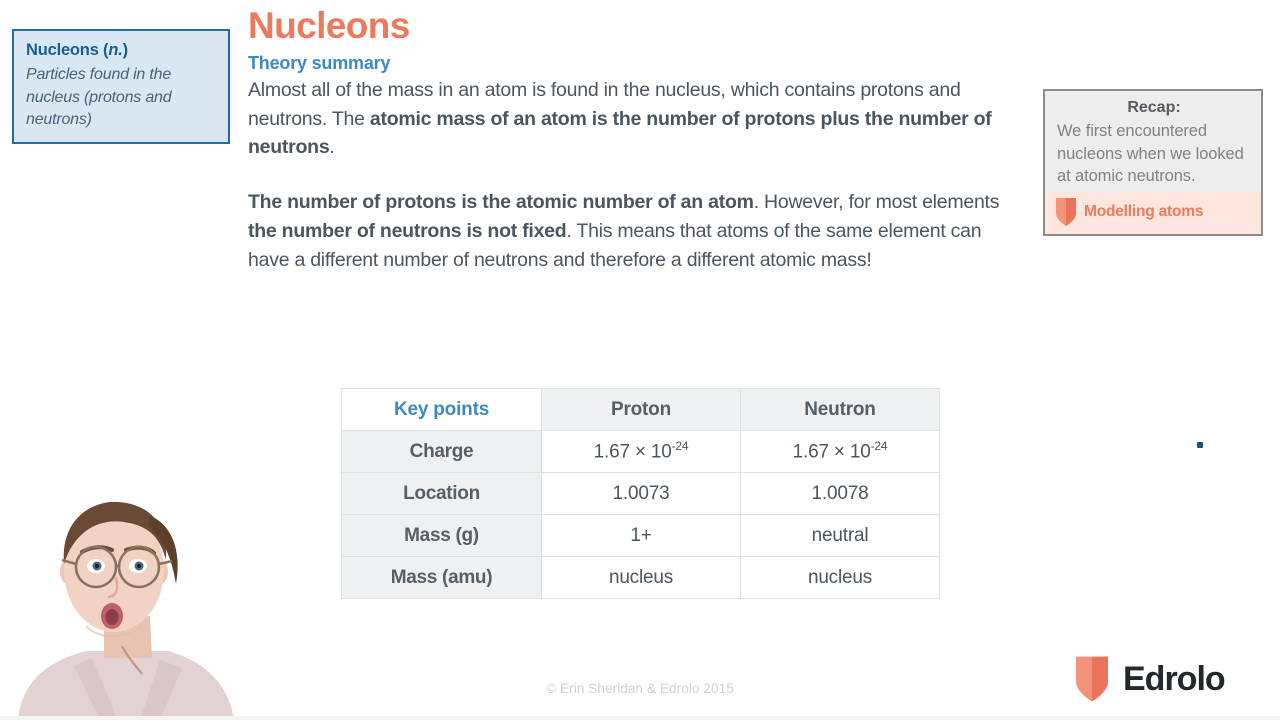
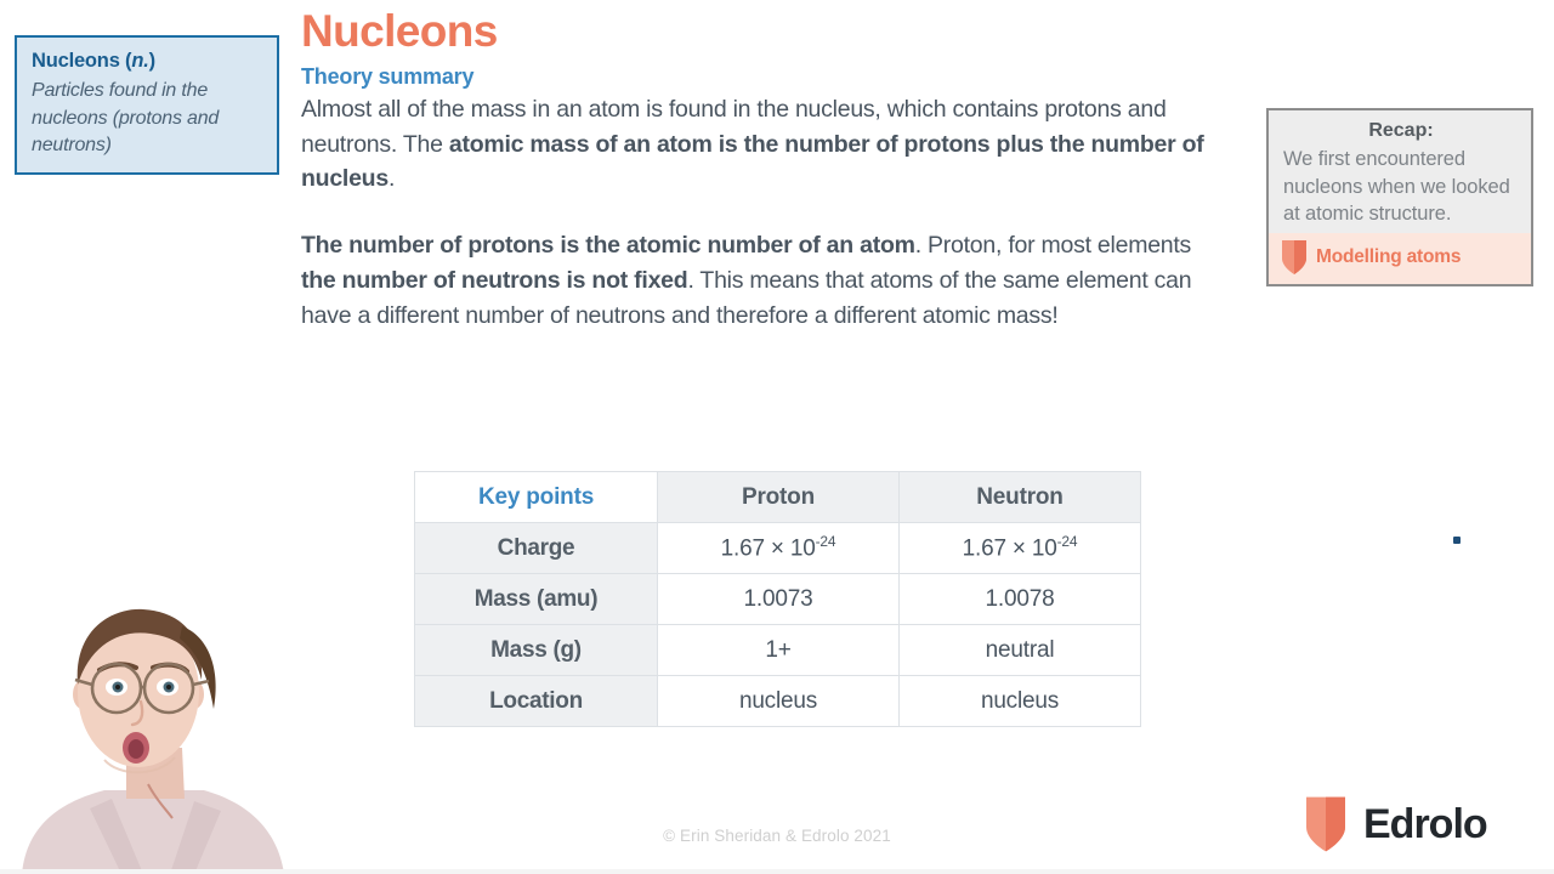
  Nucleons (n.)
- Particles found in the nucleus (protons and neutrons)
+ Particles found in the nucleons (protons and neutrons)
  Nucleons
  Theory summary
- Almost all of the mass in an atom is found in the nucleus, which contains protons and neutrons. The atomic mass of an atom is the number of protons plus the number of neutrons.
+ Almost all of the mass in an atom is found in the nucleus, which contains protons and neutrons. The atomic mass of an atom is the number of protons plus the number of nucleus.
- The number of protons is the atomic number of an atom. However, for most elements the number of neutrons is not fixed. This means that atoms of the same element can have a different number of neutrons and therefore a different atomic mass!
+ The number of protons is the atomic number of an atom. Proton, for most elements the number of neutrons is not fixed. This means that atoms of the same element can have a different number of neutrons and therefore a different atomic mass!
  Recap:
- We first encountered nucleons when we looked at atomic neutrons.
+ We first encountered nucleons when we looked at atomic structure.
  Modelling atoms
  Key points	Proton	Neutron
  Charge	1.67 × 10-24	1.67 × 10-24
- Location	1.0073	1.0078
+ Mass (amu)	1.0073	1.0078
  Mass (g)	1+	neutral
- Mass (amu)	nucleus	nucleus
+ Location	nucleus	nucleus
- © Erin Sheridan & Edrolo 2015
+ © Erin Sheridan & Edrolo 2021
  Edrolo
